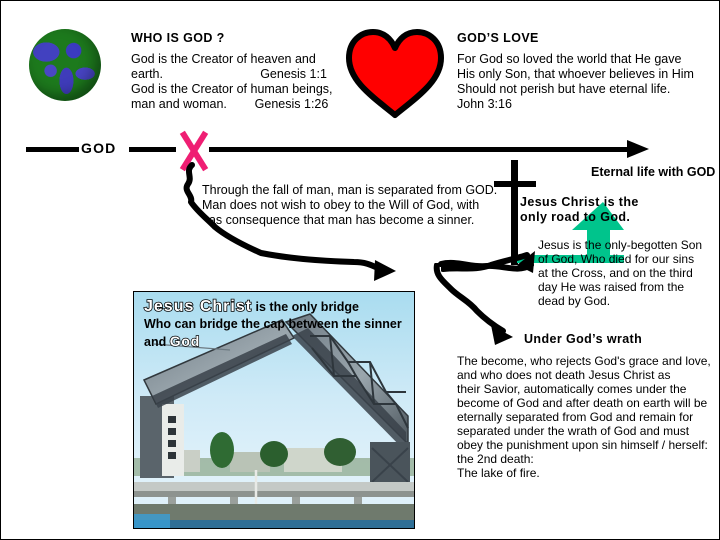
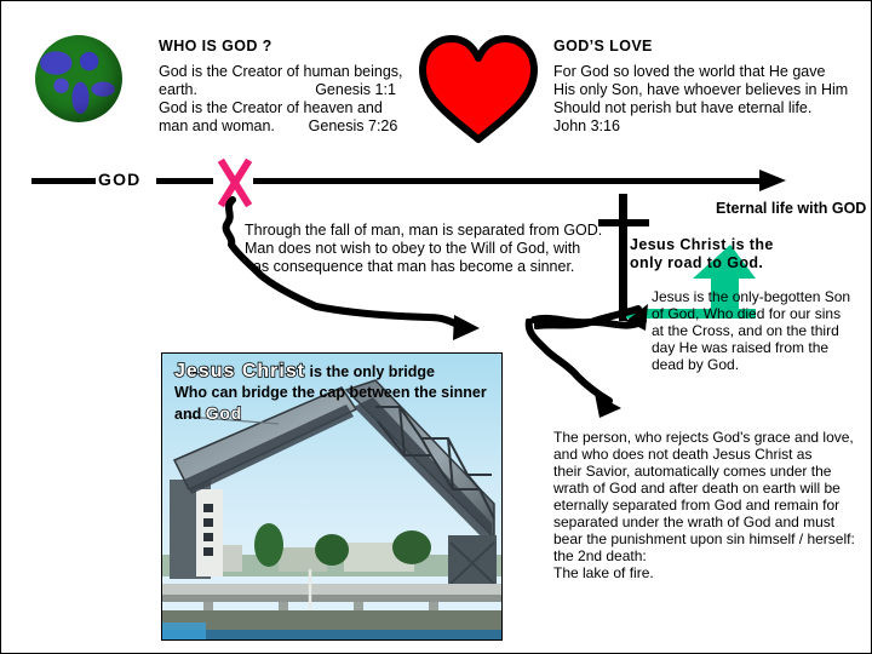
  WHO IS GOD ?
- God is the Creator of heaven and
+ God is the Creator of human beings,
  earth. Genesis 1:1
- God is the Creator of human beings,
+ God is the Creator of heaven and
- man and woman. Genesis 1:26
+ man and woman. Genesis 7:26
  GOD’S LOVE
  For God so loved the world that He gave
- His only Son, that whoever believes in Him
+ His only Son, have whoever believes in Him
  Should not perish but have eternal life.
  John 3:16
  GOD
  Eternal life with GOD
  Through the fall of man, man is separated from GOD.
  Man does not wish to obey to the Will of God, with
  as consequence that man has become a sinner.
  Jesus Christ is the
  only road to God.
  Jesus is the only-begotten Son
  of God, Who died for our sins
  at the Cross, and on the third
  day He was raised from the
  dead by God.
- Under God’s wrath
- The become, who rejects God's grace and love,
+ The person, who rejects God's grace and love,
  and who does not death Jesus Christ as
  their Savior, automatically comes under the
- become of God and after death on earth will be
+ wrath of God and after death on earth will be
  eternally separated from God and remain for
  separated under the wrath of God and must
- obey the punishment upon sin himself / herself:
+ bear the punishment upon sin himself / herself:
  the 2nd death:
  The lake of fire.
  Jesus Christ is the only bridge
  Who can bridge the cap between the sinner
  and God
